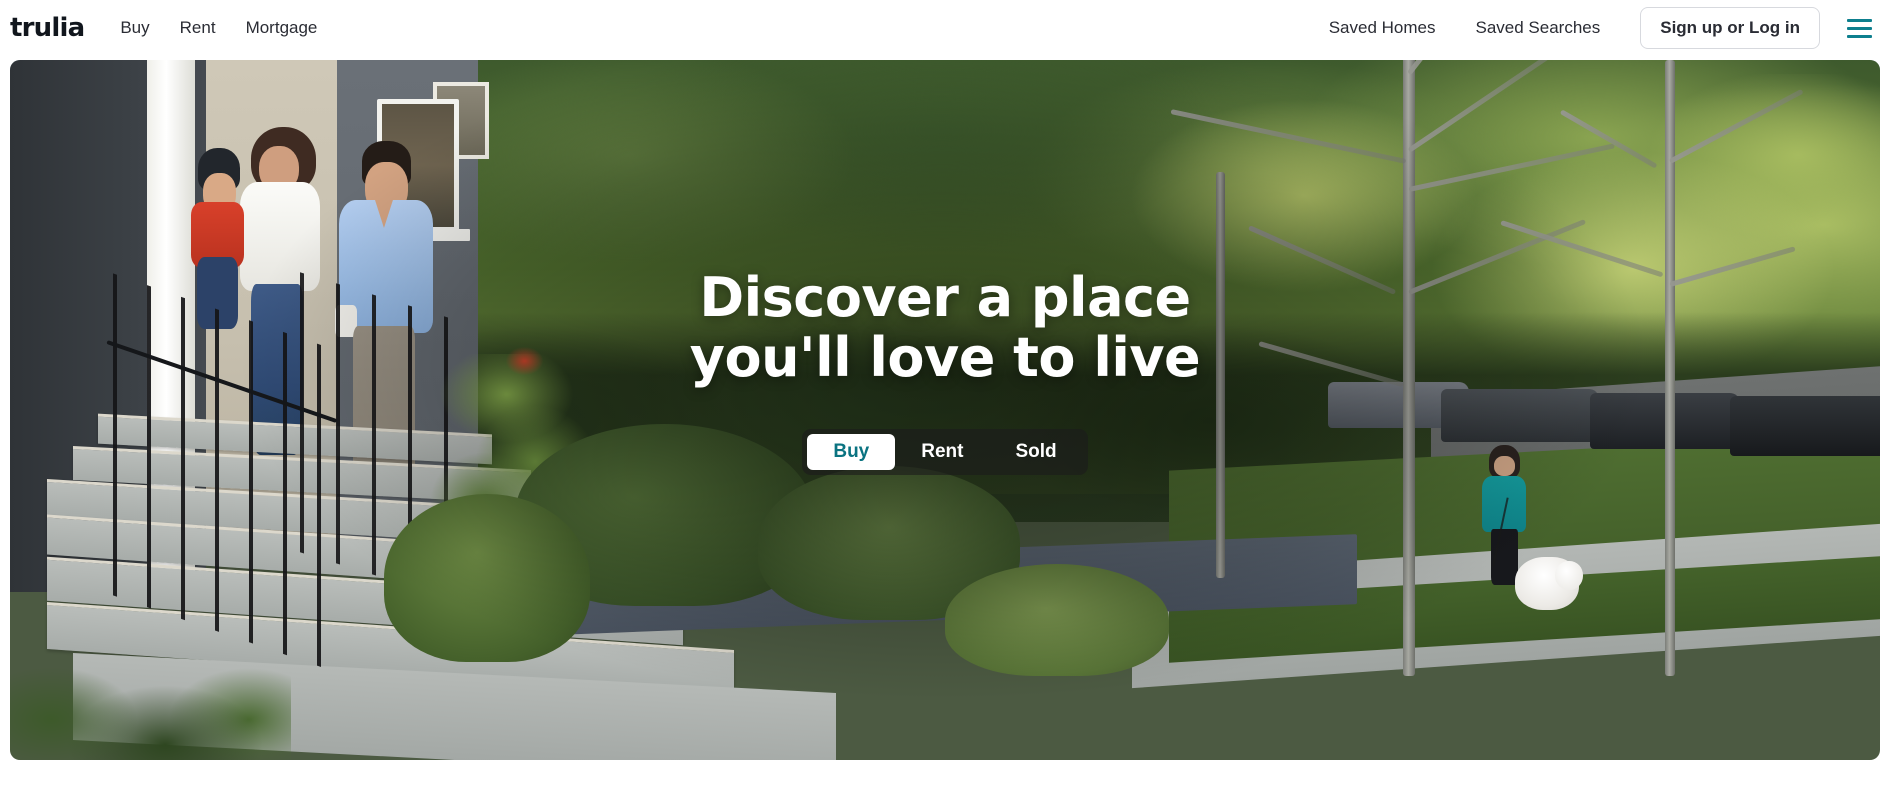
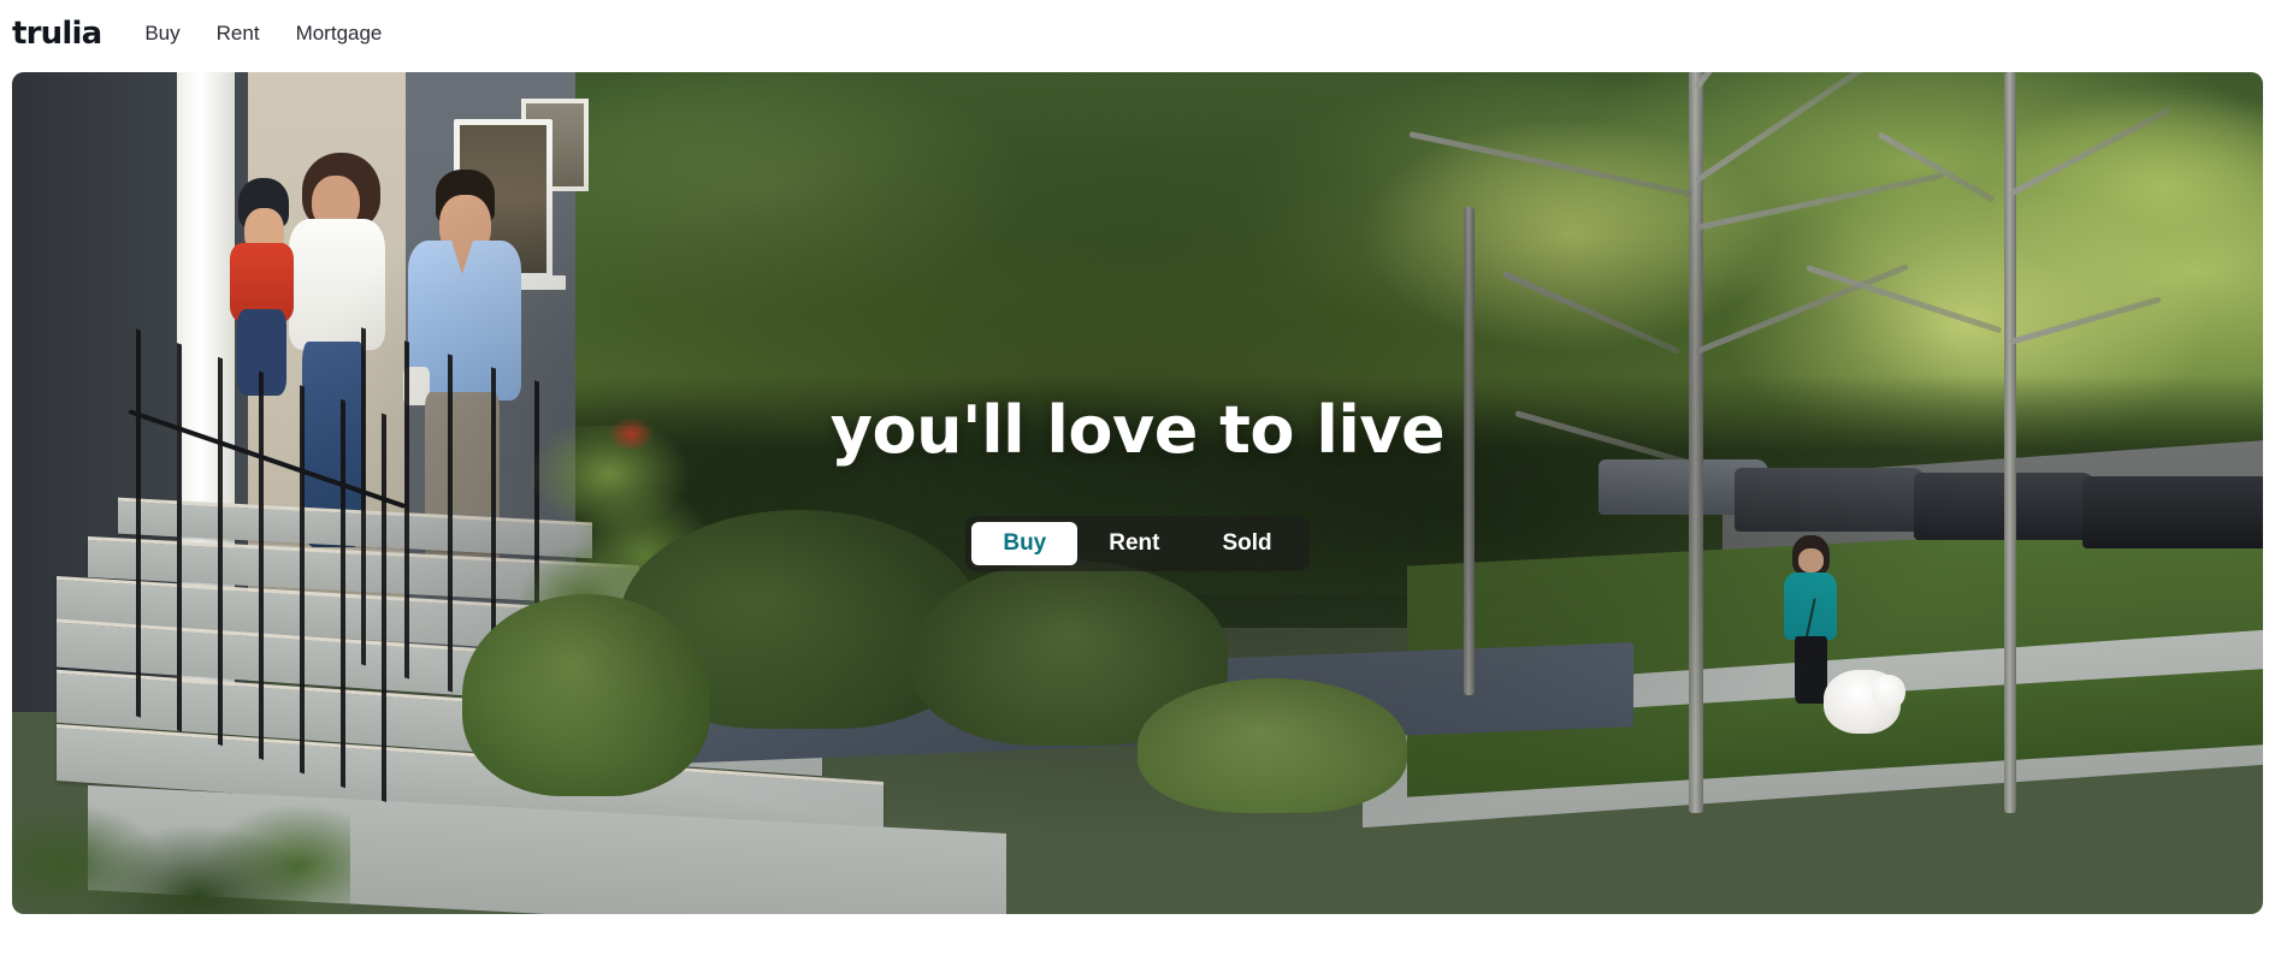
  trulia
  Buy
  Rent
  Mortgage
- Saved Homes
- Saved Searches
- Sign up or Log in
- Discover a place
  you'll love to live
  Buy
  Rent
  Sold
